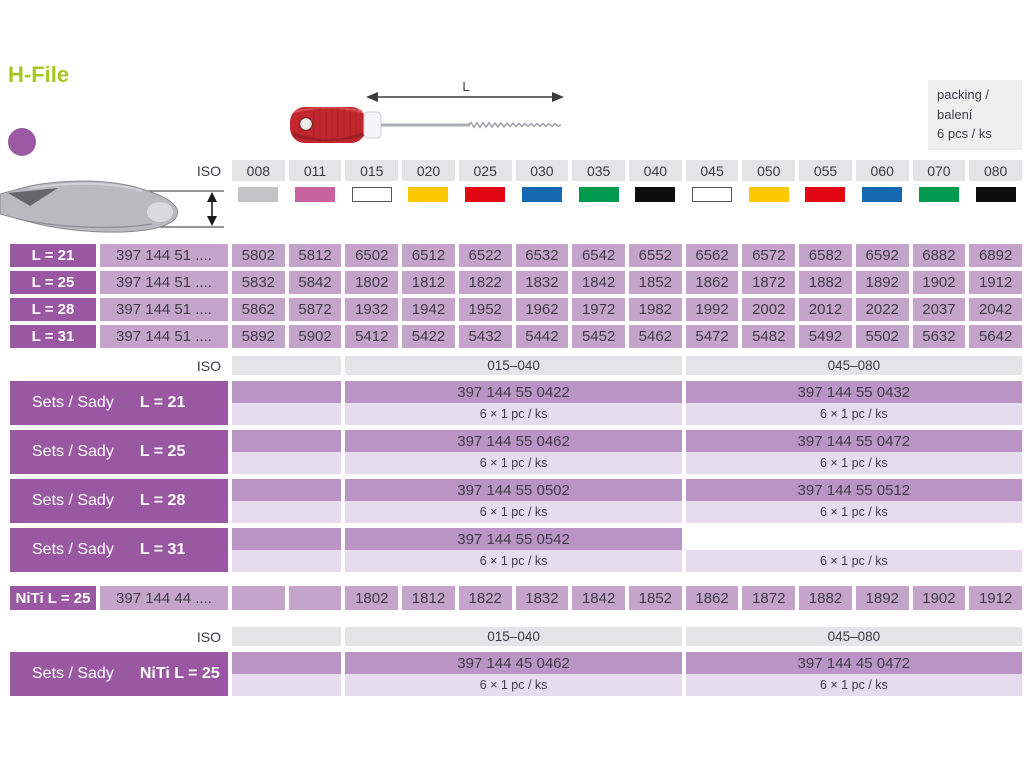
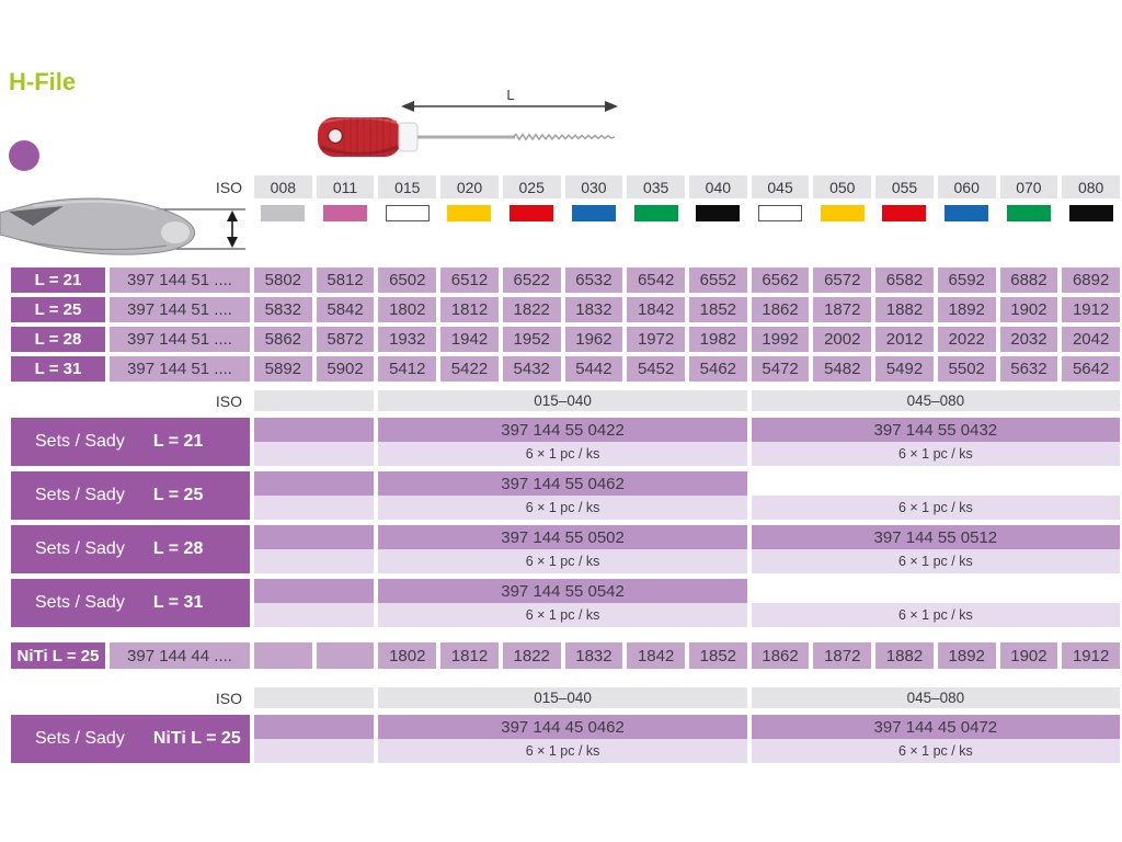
  H-File
  L
- packing / balení
- 6 pcs / ks
  ISO
  008
  011
  015
  020
  025
  030
  035
  040
  045
  050
  055
  060
  070
  080
  L = 21
  397 144 51 ....
  5802
  5812
  6502
  6512
  6522
  6532
  6542
  6552
  6562
  6572
  6582
  6592
  6882
  6892
  L = 25
  397 144 51 ....
  5832
  5842
  1802
  1812
  1822
  1832
  1842
  1852
  1862
  1872
  1882
  1892
  1902
  1912
  L = 28
  397 144 51 ....
  5862
  5872
  1932
  1942
  1952
  1962
  1972
  1982
  1992
  2002
  2012
  2022
- 2037
+ 2032
  2042
  L = 31
  397 144 51 ....
  5892
  5902
  5412
  5422
  5432
  5442
  5452
  5462
  5472
  5482
  5492
  5502
  5632
  5642
  ISO
  015–040
  045–080
  Sets / Sady
  L = 21
  397 144 55 0422
  6 × 1 pc / ks
  397 144 55 0432
  6 × 1 pc / ks
  Sets / Sady
  L = 25
  397 144 55 0462
  6 × 1 pc / ks
- 397 144 55 0472
  6 × 1 pc / ks
  Sets / Sady
  L = 28
  397 144 55 0502
  6 × 1 pc / ks
  397 144 55 0512
  6 × 1 pc / ks
  Sets / Sady
  L = 31
  397 144 55 0542
  6 × 1 pc / ks
  6 × 1 pc / ks
  NiTi L = 25
  397 144 44 ....
  1802
  1812
  1822
  1832
  1842
  1852
  1862
  1872
  1882
  1892
  1902
  1912
  ISO
  015–040
  045–080
  Sets / Sady
  NiTi L = 25
  397 144 45 0462
  6 × 1 pc / ks
  397 144 45 0472
  6 × 1 pc / ks
